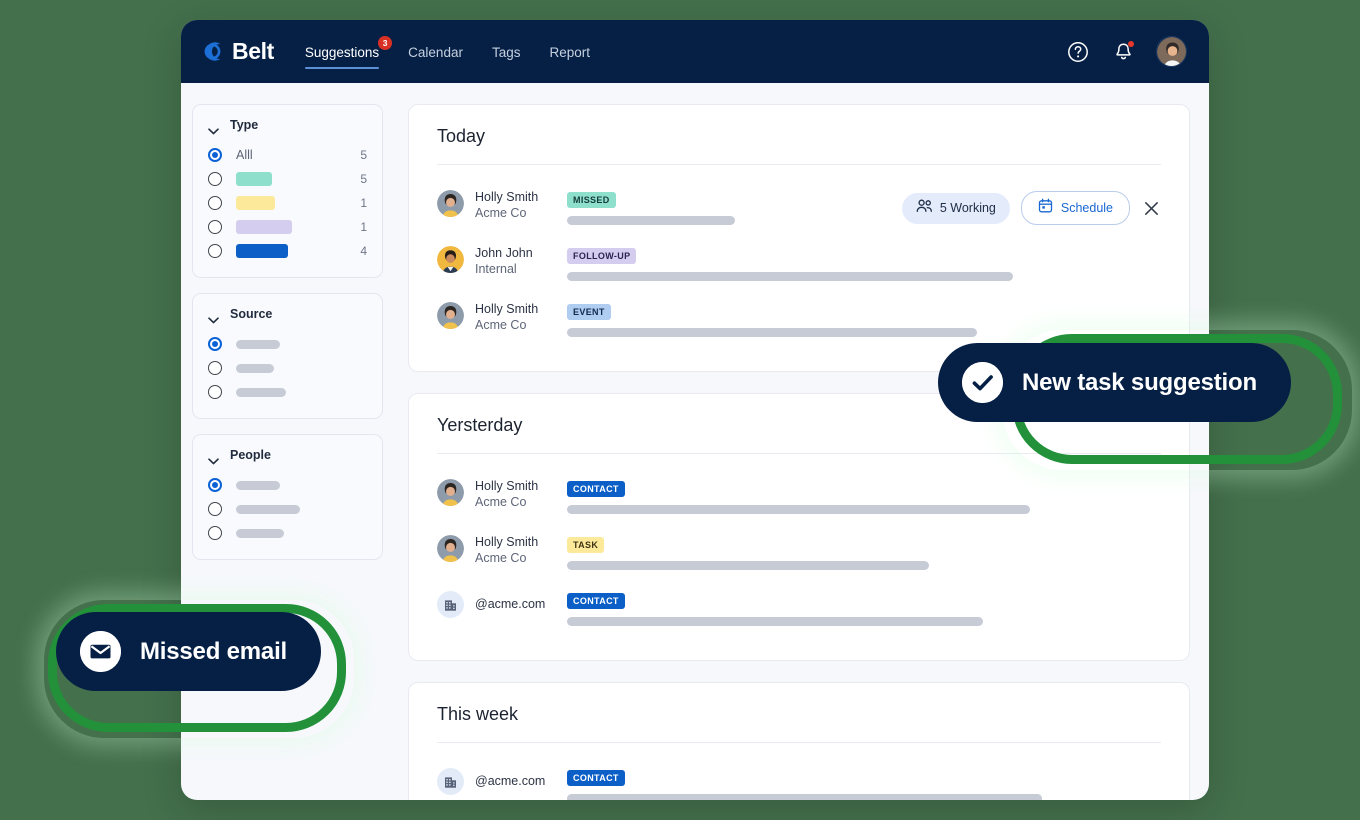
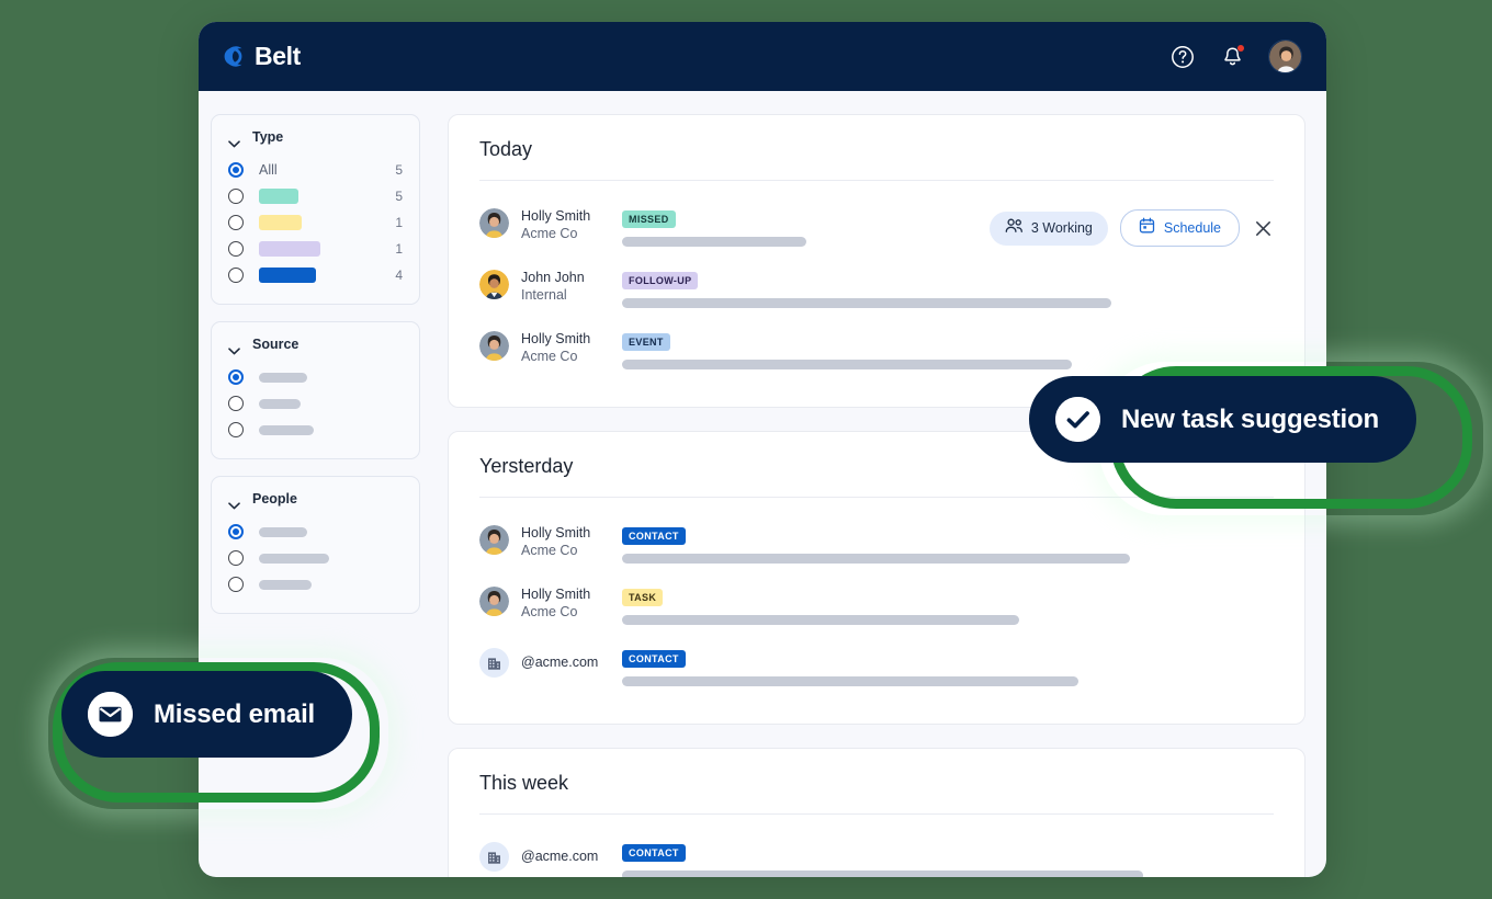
  Belt
- Suggestions
- 3
- Calendar
- Tags
- Report
  Type
  Alll
  5
  5
  1
  1
  4
  Source
  People
  Today
  Holly Smith
  Acme Co
  MISSED
- 5 Working
+ 3 Working
  Schedule
  John John
  Internal
  FOLLOW-UP
  Holly Smith
  Acme Co
  EVENT
  Yersterday
  Holly Smith
  Acme Co
  CONTACT
  Holly Smith
  Acme Co
  TASK
  @acme.com
  CONTACT
  This week
  @acme.com
  CONTACT
  New task suggestion
  Missed email
